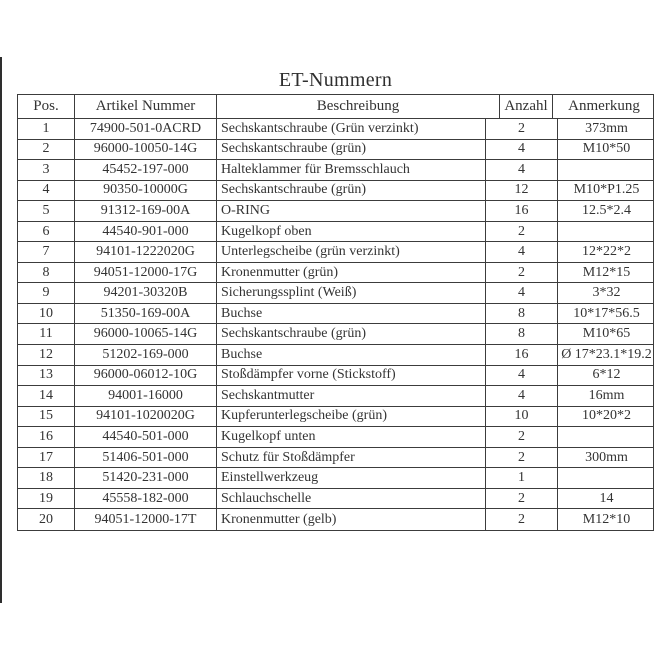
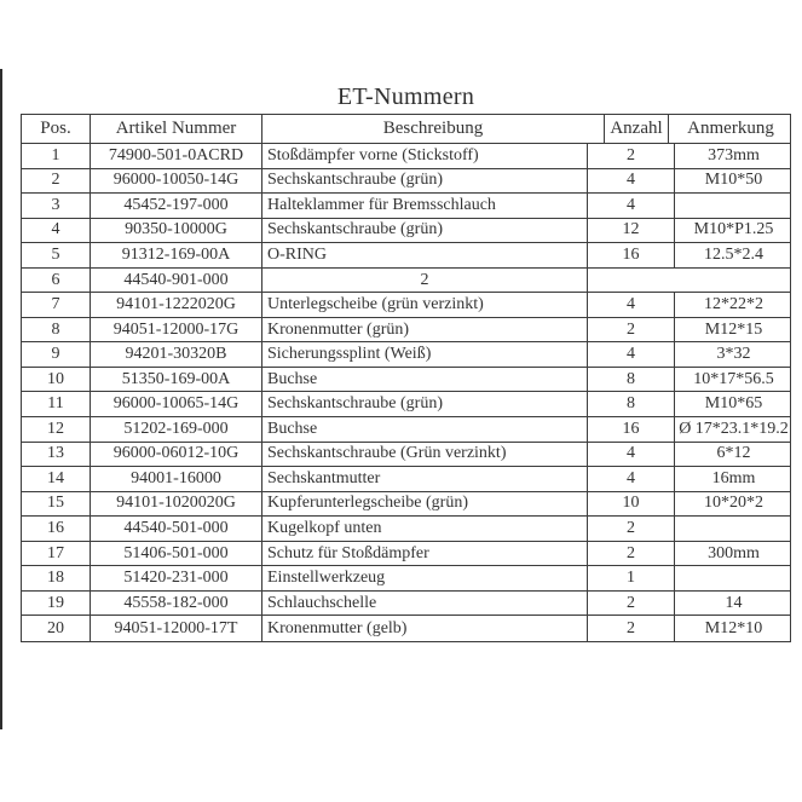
  ET-Nummern
  Pos.
  Artikel Nummer
  Beschreibung
  Anzahl
  Anmerkung
  1
  74900-501-0ACRD
- Sechskantschraube (Grün verzinkt)
+ Stoßdämpfer vorne (Stickstoff)
  2
  373mm
  2
  96000-10050-14G
  Sechskantschraube (grün)
  4
  M10*50
  3
  45452-197-000
  Halteklammer für Bremsschlauch
  4
  4
  90350-10000G
  Sechskantschraube (grün)
  12
  M10*P1.25
  5
  91312-169-00A
  O-RING
  16
  12.5*2.4
  6
  44540-901-000
- Kugelkopf oben
  2
  7
  94101-1222020G
  Unterlegscheibe (grün verzinkt)
  4
  12*22*2
  8
  94051-12000-17G
  Kronenmutter (grün)
  2
  M12*15
  9
  94201-30320B
  Sicherungssplint (Weiß)
  4
  3*32
  10
  51350-169-00A
  Buchse
  8
  10*17*56.5
  11
  96000-10065-14G
  Sechskantschraube (grün)
  8
  M10*65
  12
  51202-169-000
  Buchse
  16
  Ø 17*23.1*19.2
  13
  96000-06012-10G
- Stoßdämpfer vorne (Stickstoff)
+ Sechskantschraube (Grün verzinkt)
  4
  6*12
  14
  94001-16000
  Sechskantmutter
  4
  16mm
  15
  94101-1020020G
  Kupferunterlegscheibe (grün)
  10
  10*20*2
  16
  44540-501-000
  Kugelkopf unten
  2
  17
  51406-501-000
  Schutz für Stoßdämpfer
  2
  300mm
  18
  51420-231-000
  Einstellwerkzeug
  1
  19
  45558-182-000
  Schlauchschelle
  2
  14
  20
  94051-12000-17T
  Kronenmutter (gelb)
  2
  M12*10
